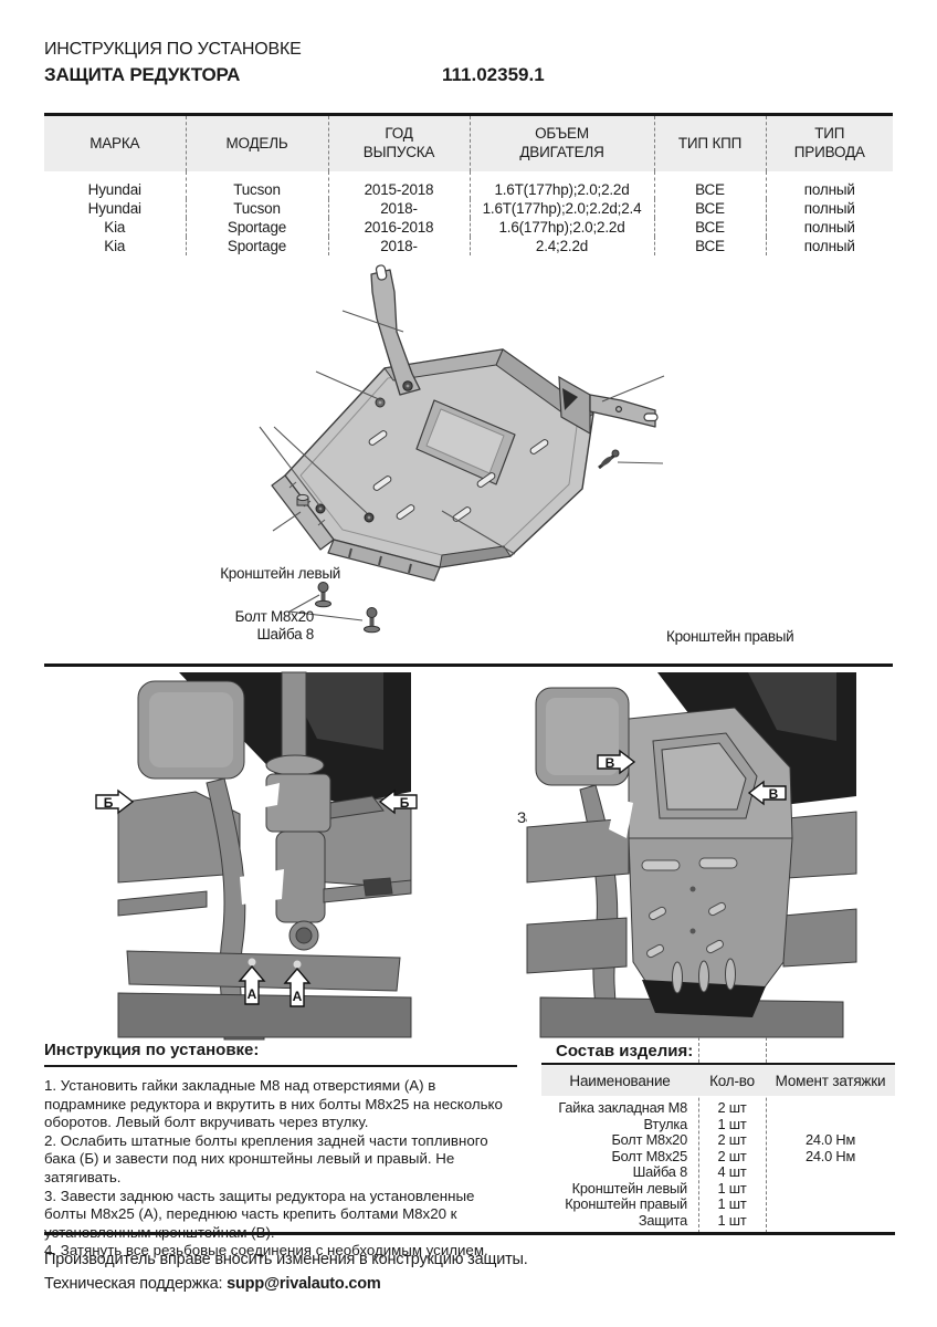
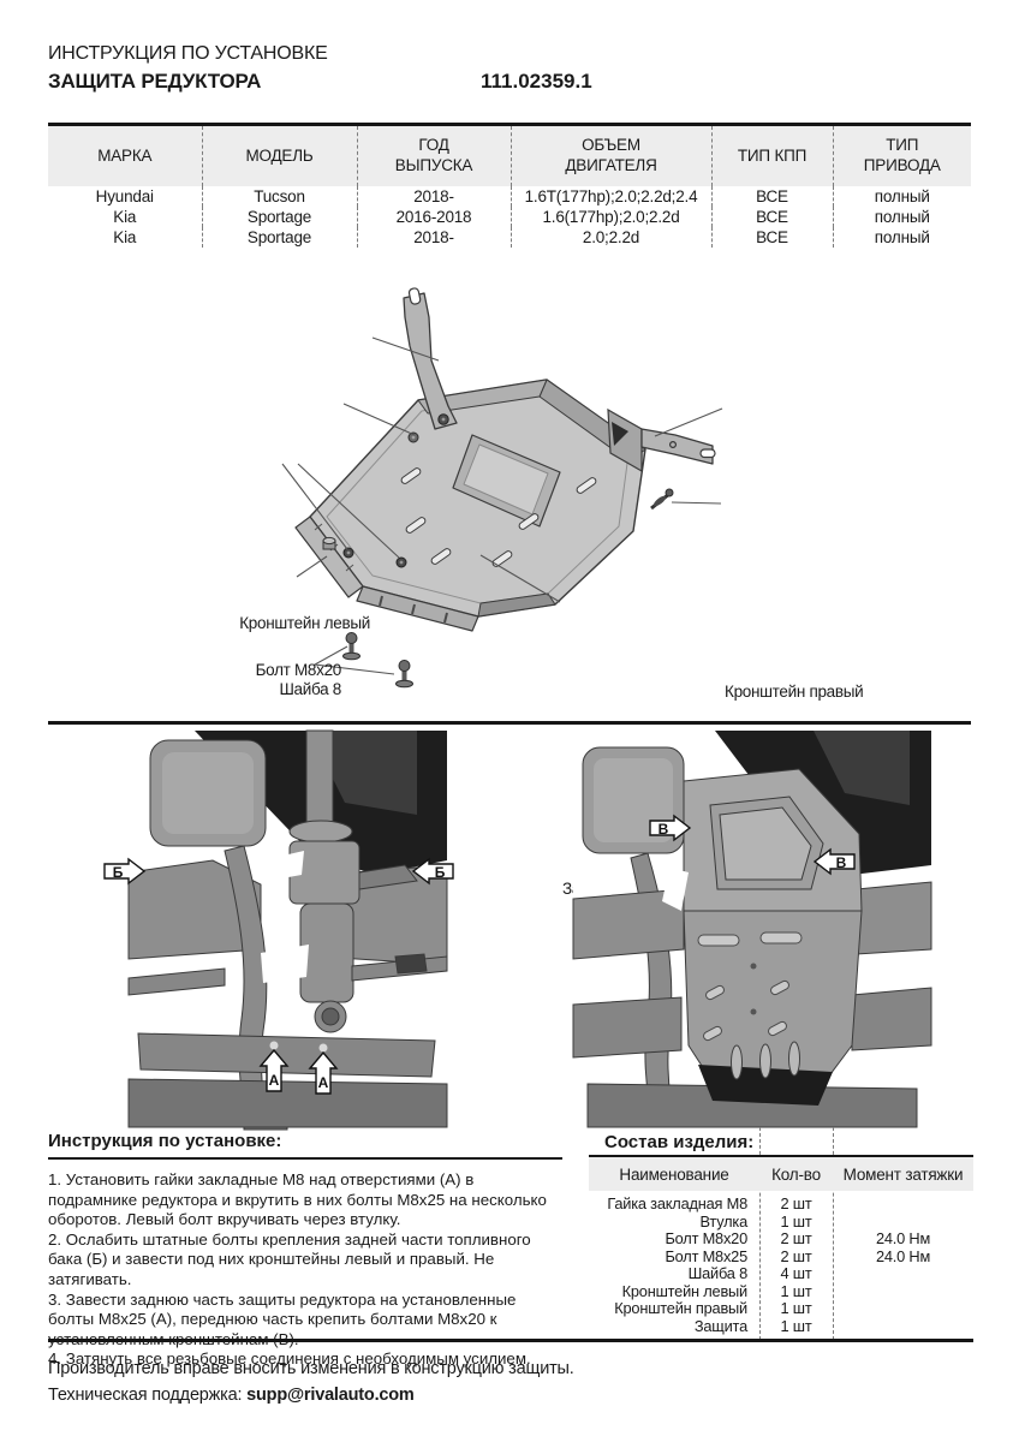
  ИНСТРУКЦИЯ ПО УСТАНОВКЕ
  ЗАЩИТА РЕДУКТОРА
  111.02359.1
  МАРКА	МОДЕЛЬ	ГОД ВЫПУСКА	ОБЪЕМ ДВИГАТЕЛЯ	ТИП КПП	ТИП ПРИВОДА
- Hyundai	Tucson	2015-2018	1.6T(177hp);2.0;2.2d	ВСЕ	полный
  Hyundai	Tucson	2018-	1.6T(177hp);2.0;2.2d;2.4	ВСЕ	полный
  Kia	Sportage	2016-2018	1.6(177hp);2.0;2.2d	ВСЕ	полный
- Kia	Sportage	2018-	2.4;2.2d	ВСЕ	полный
+ Kia	Sportage	2018-	2.0;2.2d	ВСЕ	полный
  Кронштейн левый
  Болт М8х20
  Шайба 8
  Кронштейн правый
  Б
  Б
  А
  А
  В
  В
  Инструкция по установке:
  1. Установить гайки закладные М8 над отверстиями (А) в подрамнике редуктора и вкрутить в них болты М8х25 на несколько оборотов. Левый болт вкручивать через втулку.
  2. Ослабить штатные болты крепления задней части топливного бака (Б) и завести под них кронштейны левый и правый. Не затягивать.
  3. Завести заднюю часть защиты редуктора на установленные болты М8х25 (А), переднюю часть крепить болтами М8х20 к
  4. Затянуть все резьбовые соединения с необходимым усилием.
  Состав изделия:
  Наименование	Кол-во	Момент затяжки
  Гайка закладная М8	2 шт
  Втулка	1 шт
  Болт М8х20	2 шт	24.0 Нм
  Болт М8х25	2 шт	24.0 Нм
  Шайба 8	4 шт
  Кронштейн левый	1 шт
  Кронштейн правый	1 шт
  Защита	1 шт
  Производитель вправе вносить изменения в конструкцию защиты.
  Техническая поддержка: supp@rivalauto.com
